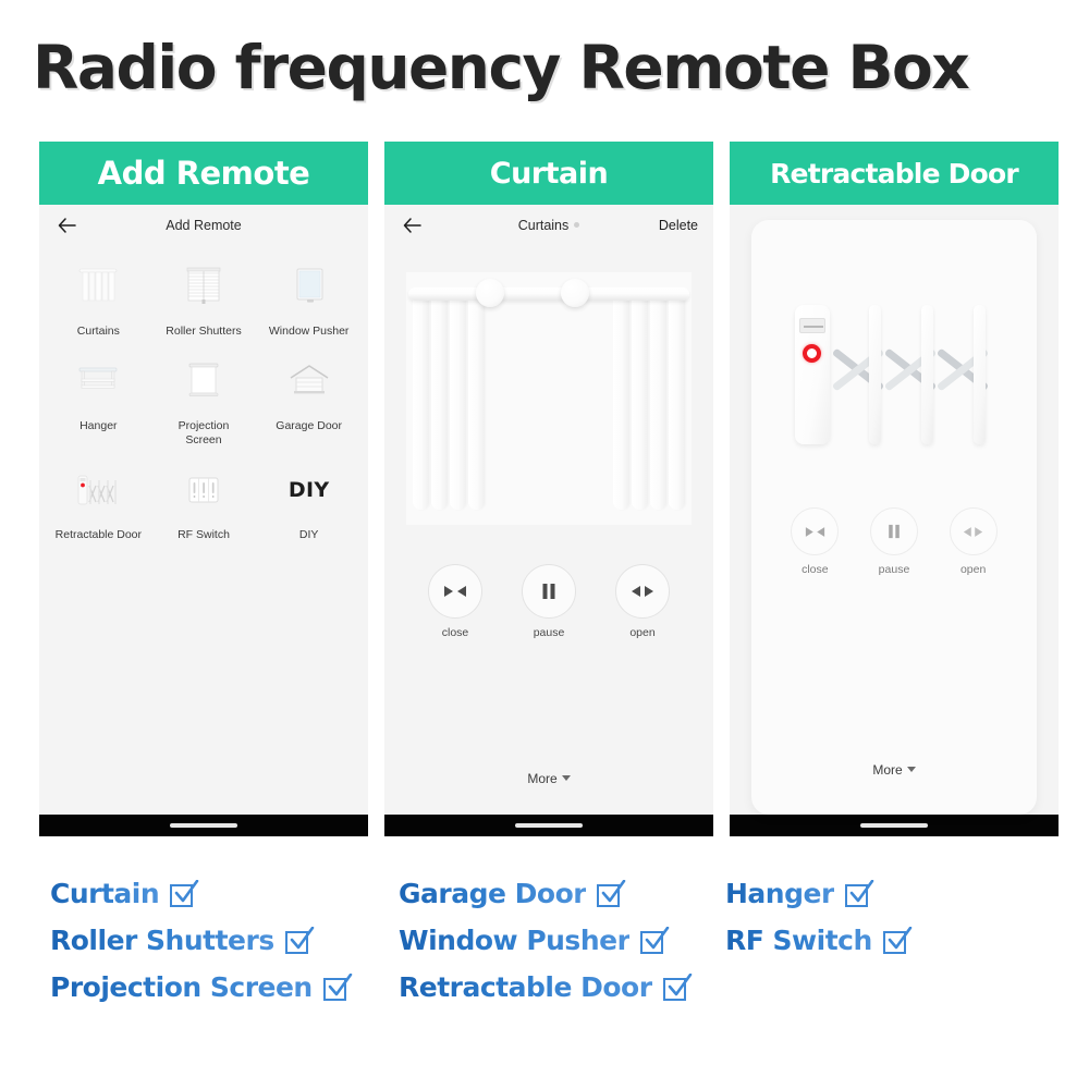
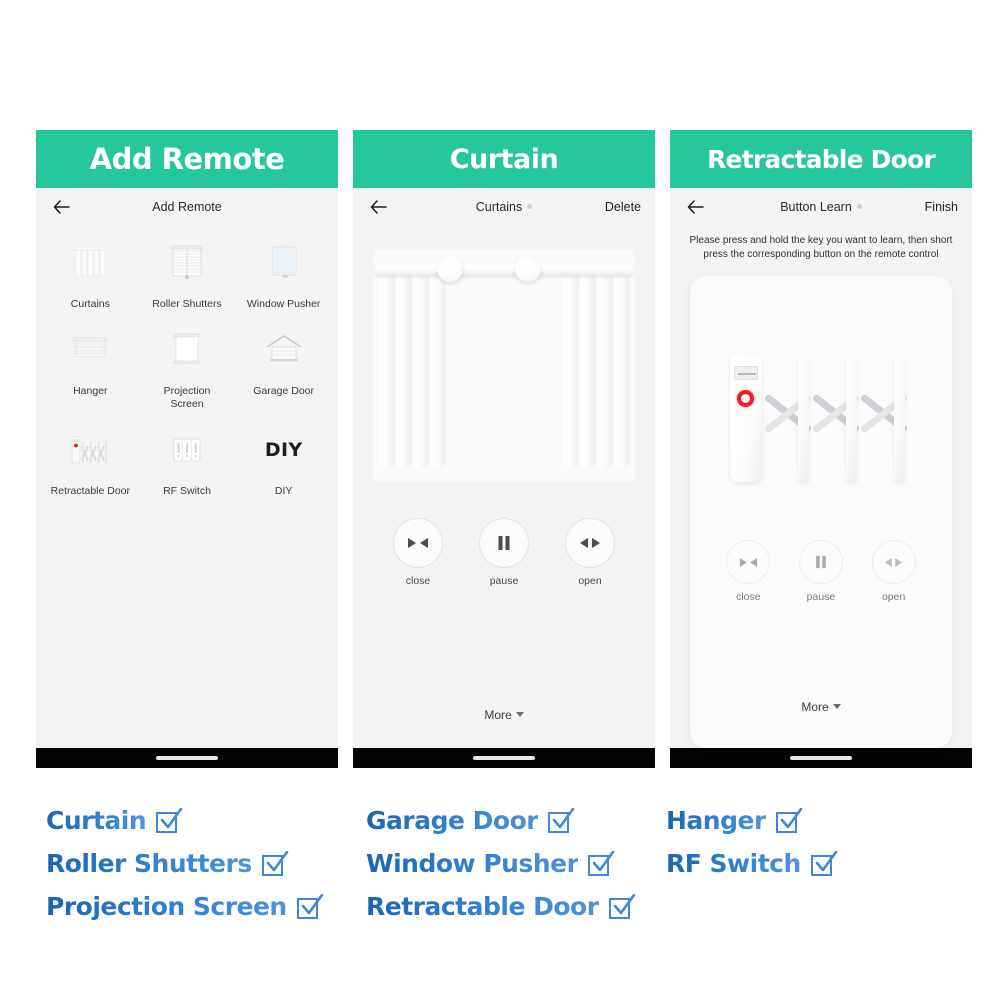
- Radio frequency Remote Box
  Add Remote
  Add Remote
  Curtains
  Roller Shutters
  Window Pusher
  Hanger
  Projection Screen
  Garage Door
  Retractable Door
  RF Switch
  DIY
  DIY
  Curtain
  Curtains
  Delete
  close
  pause
  open
  More
  Retractable Door
+ Button Learn
+ Finish
+ Please press and hold the key you want to learn, then short press the corresponding button on the remote control
  close
  pause
  open
  More
  Curtain
  Garage Door
  Hanger
  Roller Shutters
  Window Pusher
  RF Switch
  Projection Screen
  Retractable Door
